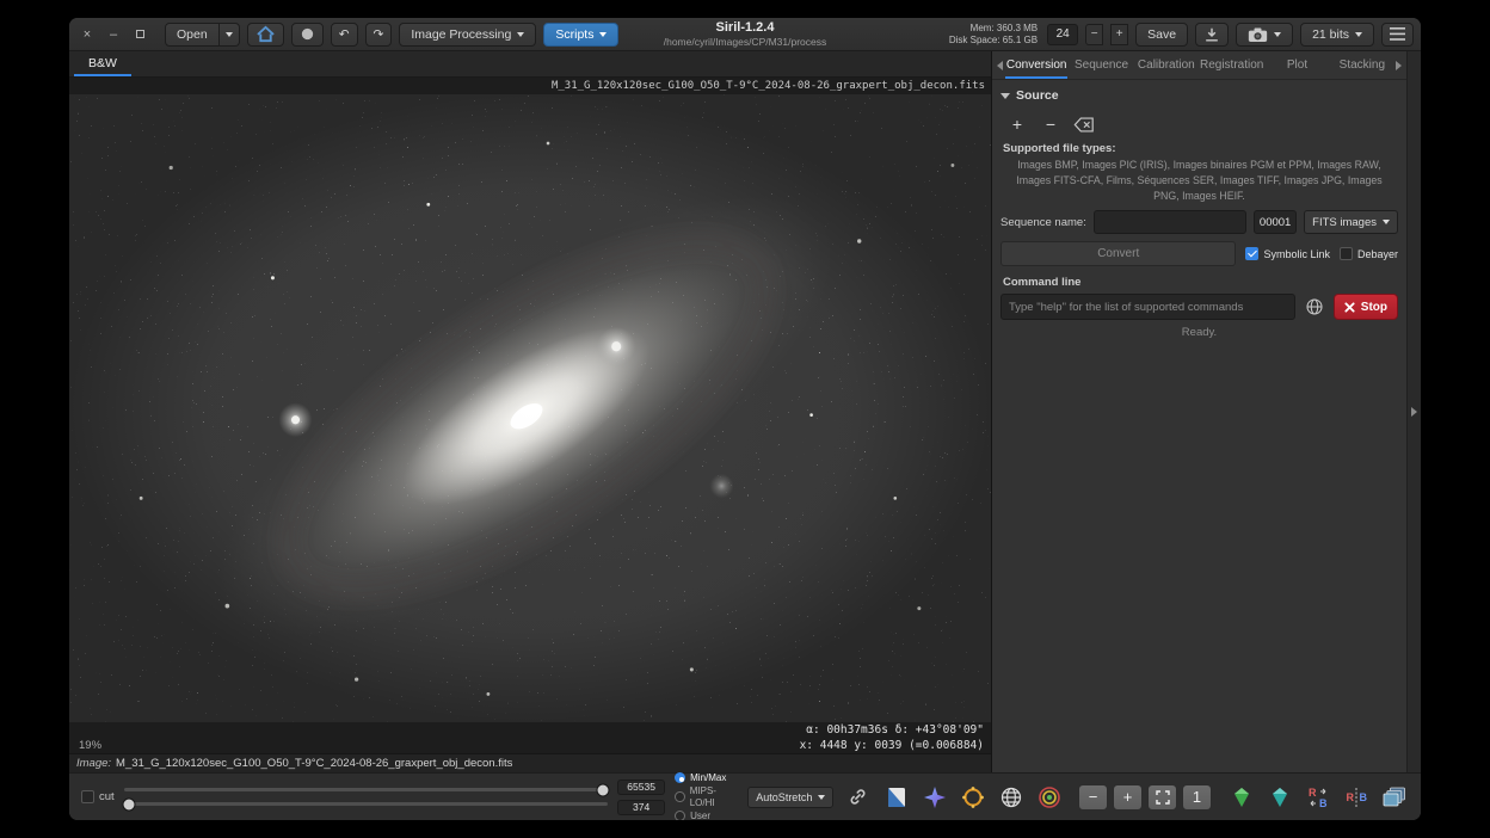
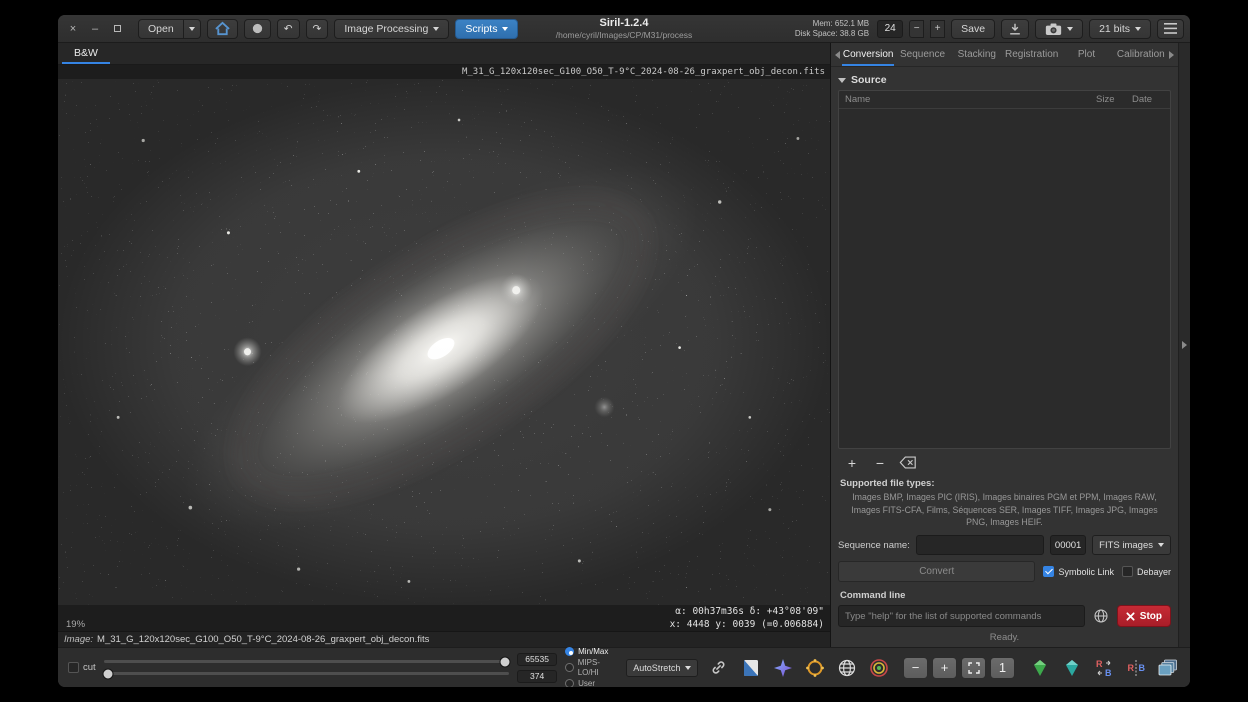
  ×
  –
  Open
  ↶
  ↷
  Image Processing
  Scripts
  Siril-1.2.4
  /home/cyril/Images/CP/M31/process
- Mem: 360.3 MB
+ Mem: 652.1 MB
- Disk Space: 65.1 GB
+ Disk Space: 38.8 GB
  24
  −
  +
  Save
  21 bits
  B&W
  M_31_G_120x120sec_G100_O50_T-9°C_2024-08-26_graxpert_obj_decon.fits
  α: 00h37m36s δ: +43°08'09"
  19%
  x: 4448 y: 0039 (=0.006884)
  Image:
  M_31_G_120x120sec_G100_O50_T-9°C_2024-08-26_graxpert_obj_decon.fits
  Conversion
  Sequence
- Calibration
+ Stacking
  Registration
  Plot
- Stacking
+ Calibration
  Source
+ Name
+ Size
+ Date
  +
  −
  Supported file types:
  Images BMP, Images PIC (IRIS), Images binaires PGM et PPM, Images RAW, Images FITS-CFA, Films, Séquences SER, Images TIFF, Images JPG, Images PNG, Images HEIF.
  Sequence name:
  00001
  FITS images
  Convert
  Symbolic Link
  Debayer
  Command line
  Type "help" for the list of supported commands
  Stop
  Ready.
  cut
  65535
  374
  Min/Max
  MIPS-LO/HI
  User
  AutoStretch
  −
  +
  1
  R
  B
  R
  B
